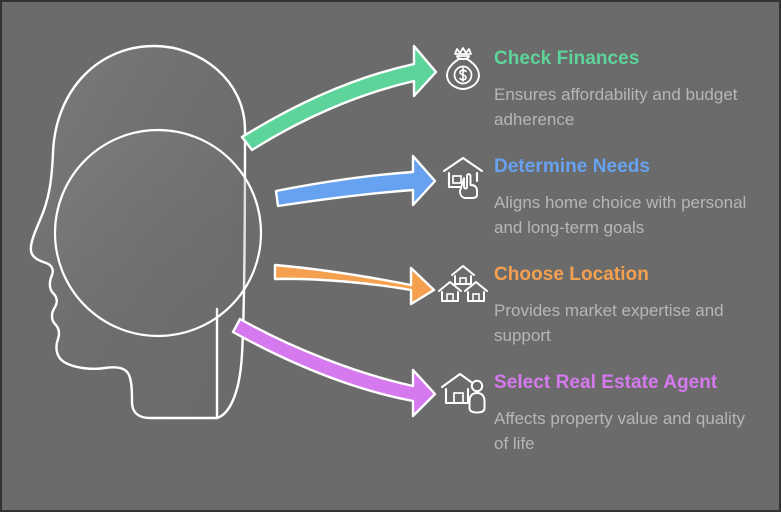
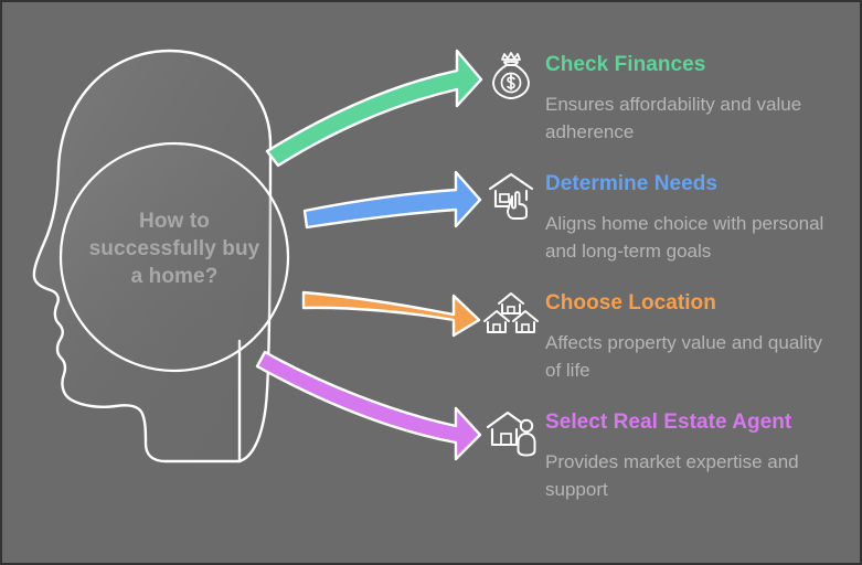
+ How to successfully buy a home?
  Check Finances
- Ensures affordability and budget adherence
+ Ensures affordability and value adherence
  Determine Needs
  Aligns home choice with personal and long-term goals
  Choose Location
- Provides market expertise and support
+ Affects property value and quality of life
  Select Real Estate Agent
- Affects property value and quality of life
+ Provides market expertise and support
